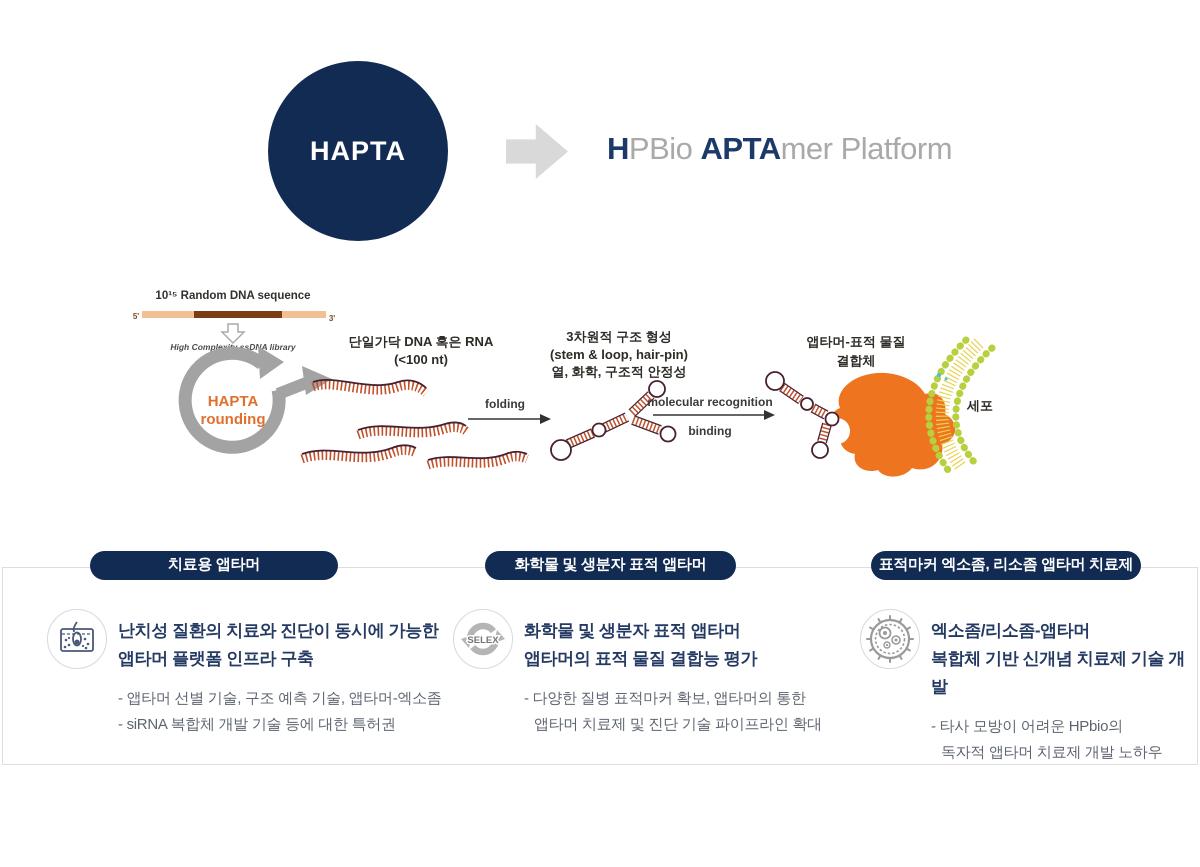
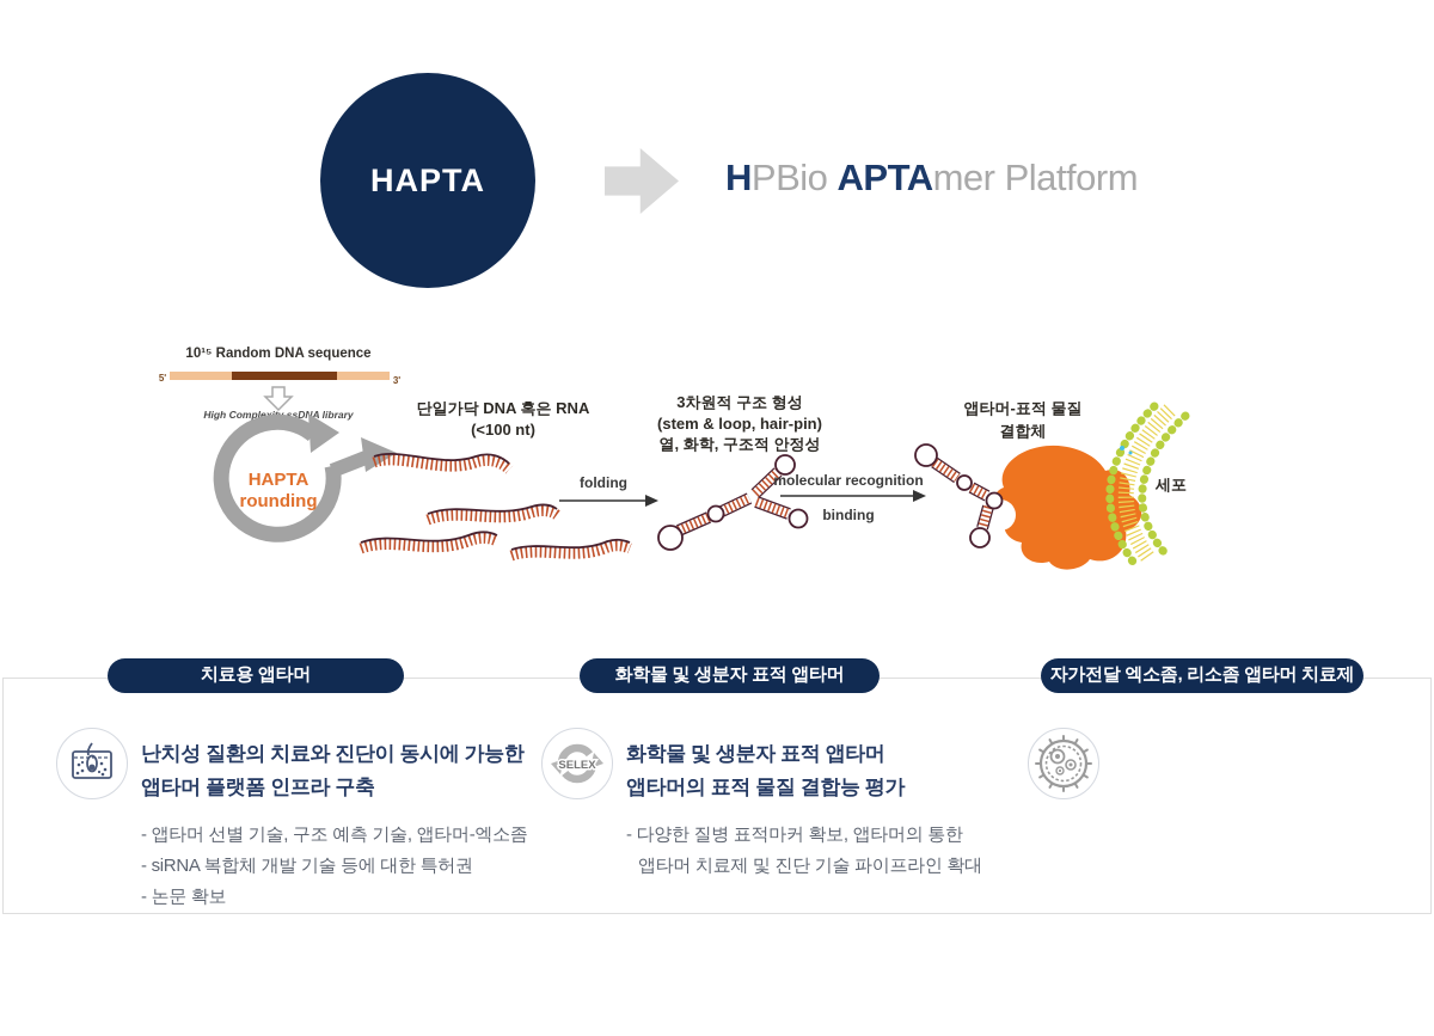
  HAPTA
  HPBio APTAmer Platform
  10¹⁵ Random DNA sequence
  5'
  3'
  High Complex ssDA library
  HAPTA
  rounding
  단일가닥 DNA 혹은 RNA
  (<100 nt)
  folding
  3차원적 구조 형성
  (stem & loop, hair-pin)
  열, 화학, 구조적 안정성
  molecular recognition
  binding
  앱타머-표적 물질
  결합체
  세포
  치료용 앱타머
  화학물 및 생분자 표적 앱타머
- 표적마커 엑소좀, 리소좀 앱타머 치료제
+ 자가전달 엑소좀, 리소좀 앱타머 치료제
  난치성 질환의 치료와 진단이 동시에 가능한
  앱타머 플랫폼 인프라 구축
  - 앱타머 선별 기술, 구조 예측 기술, 앱타머-엑소좀
  - siRNA 복합체 개발 기술 등에 대한 특허권
+ - 논문 확보
  SELEX
  화학물 및 생분자 표적 앱타머
  앱타머의 표적 물질 결합능 평가
  - 다양한 질병 표적마커 확보, 앱타머의 통한
  앱타머 치료제 및 진단 기술 파이프라인 확대
- 엑소좀/리소좀-앱타머
- 복합체 기반 신개념 치료제 기술 개발
- - 타사 모방이 어려운 HPbio의
- 독자적 앱타머 치료제 개발 노하우
